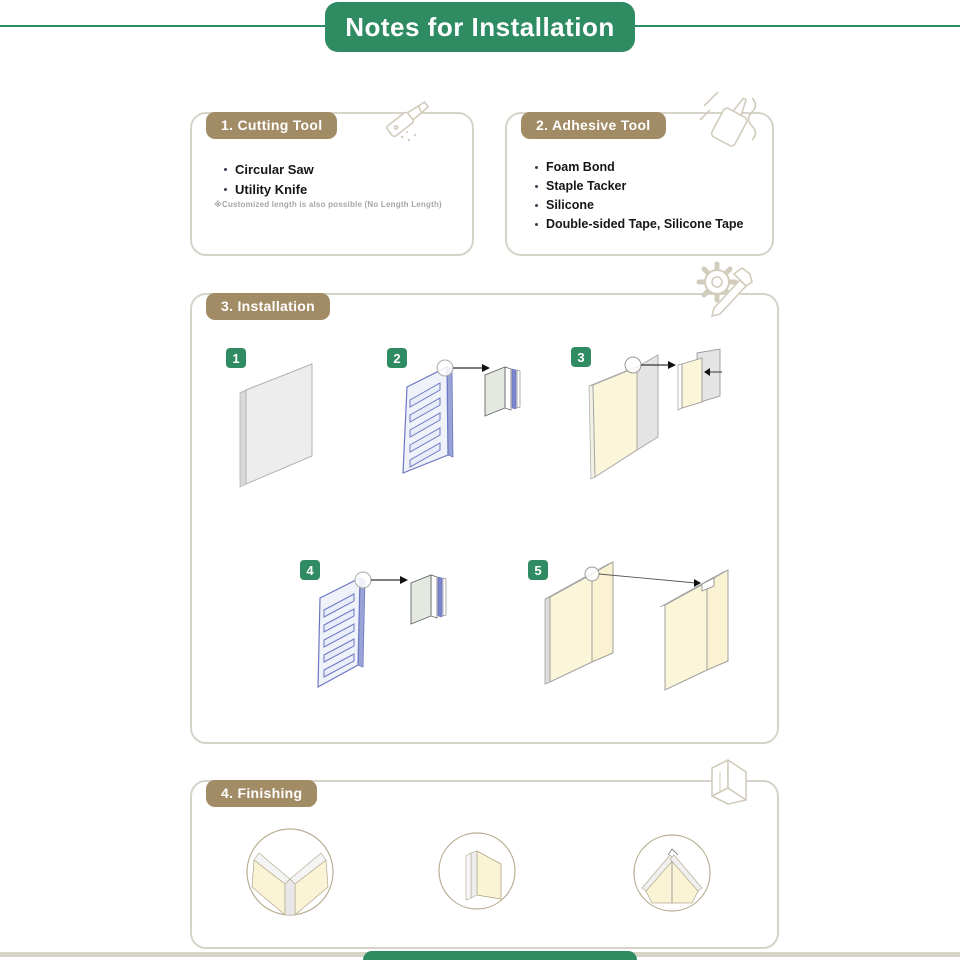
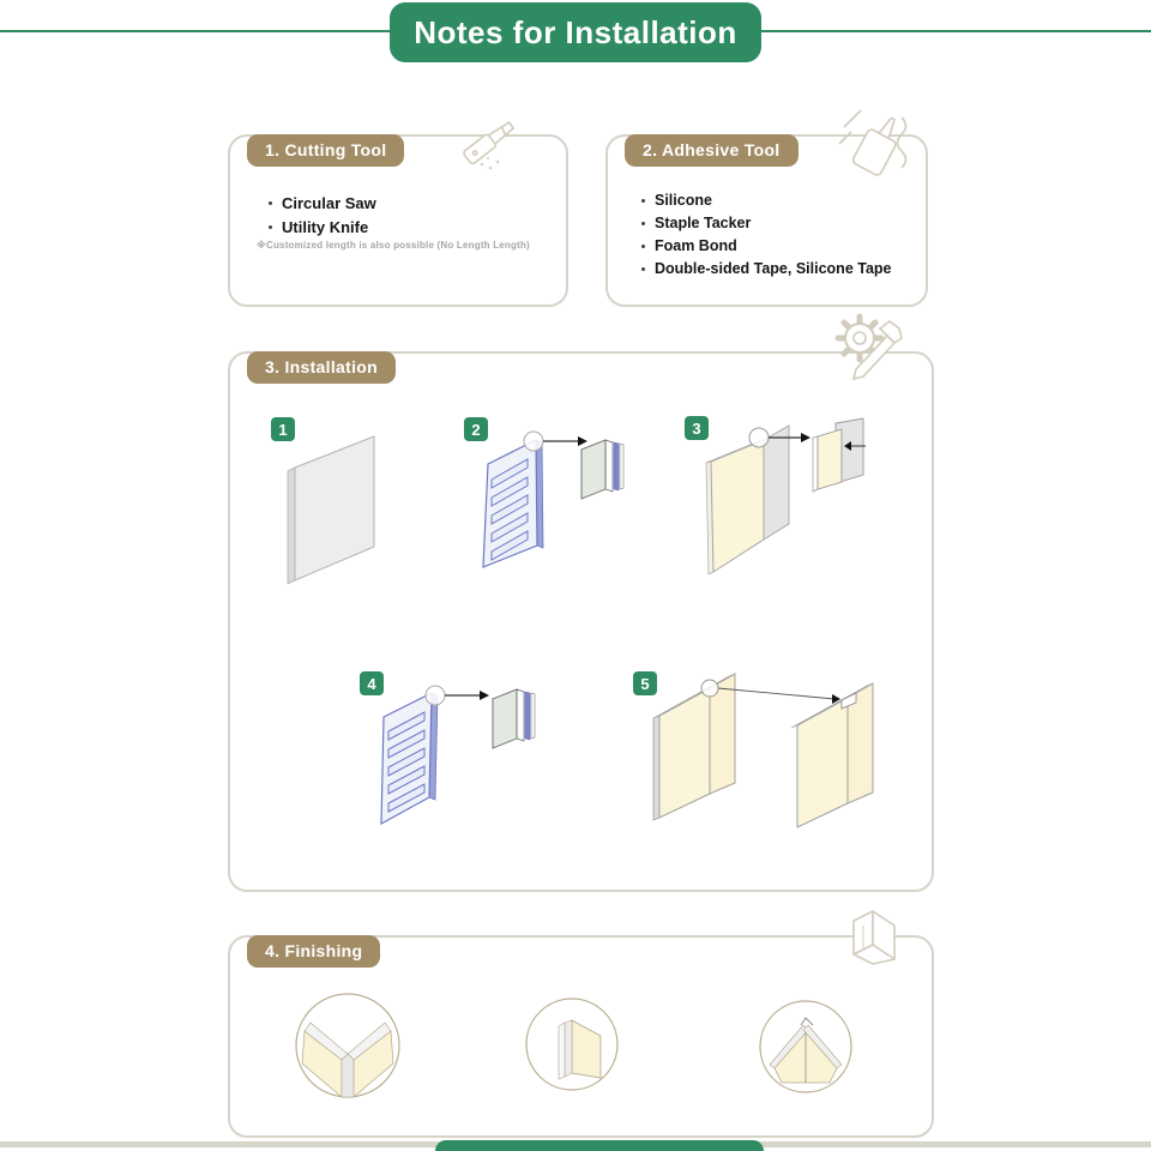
  Notes for Installation
  1. Cutting Tool
  Circular Saw
  Utility Knife
  ※Customized length is also possible (No Length Length)
  2. Adhesive Tool
- Foam Bond
+ Silicone
  Staple Tacker
- Silicone
+ Foam Bond
  Double-sided Tape, Silicone Tape
  3. Installation
  1
  2
  3
  4
  5
  4. Finishing
